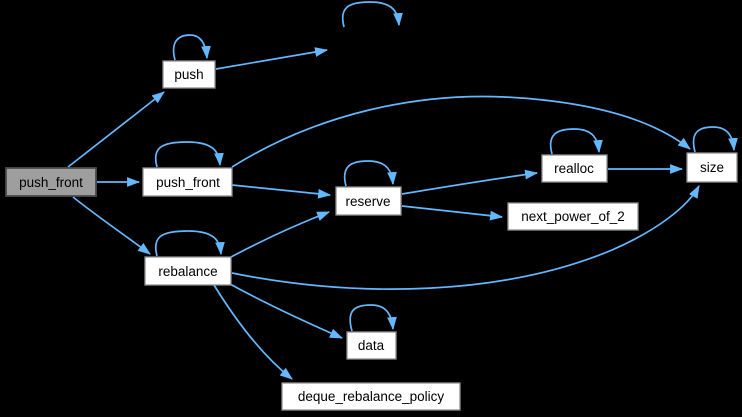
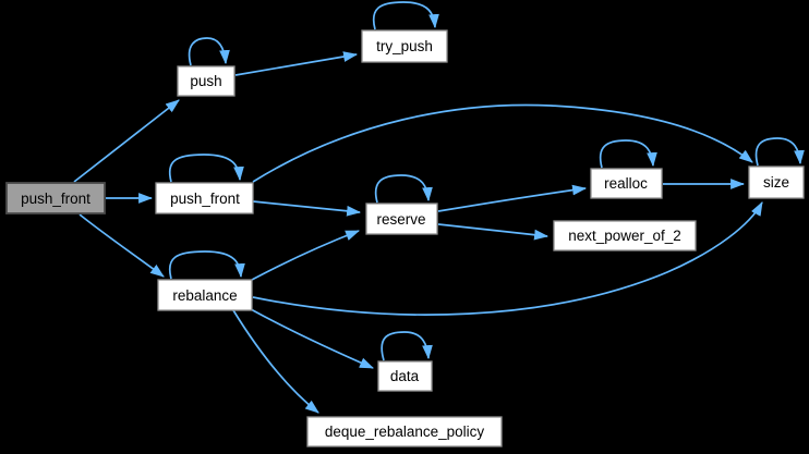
  push_front
  push
+ try_push
  push_front
  reserve
  realloc
  next_power_of_2
  size
  rebalance
  data
  deque_rebalance_policy
